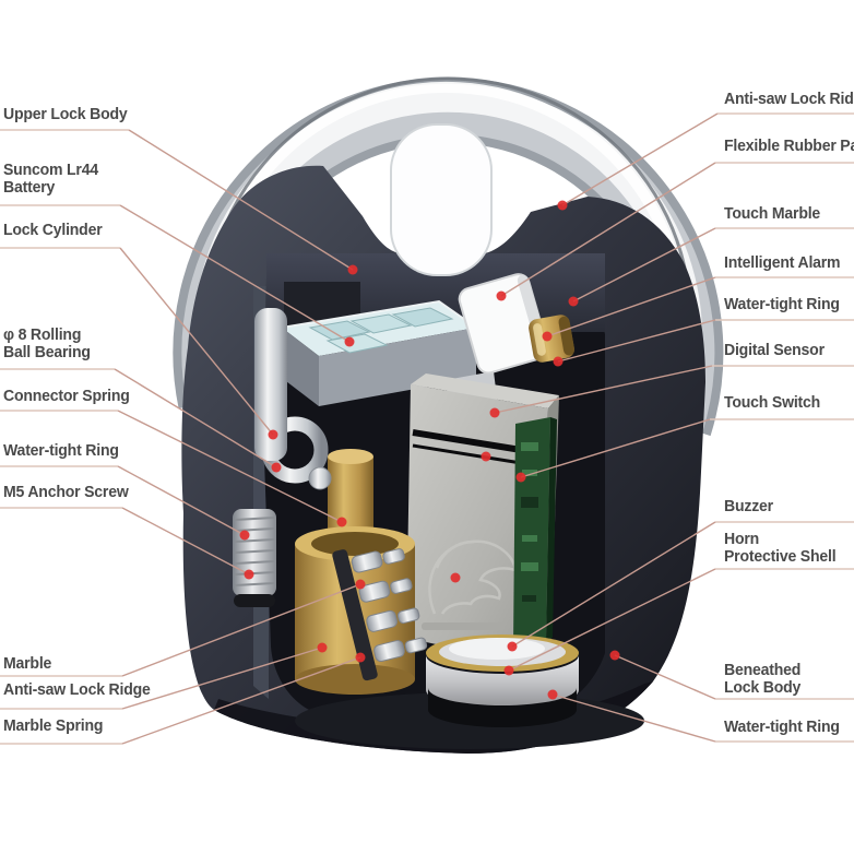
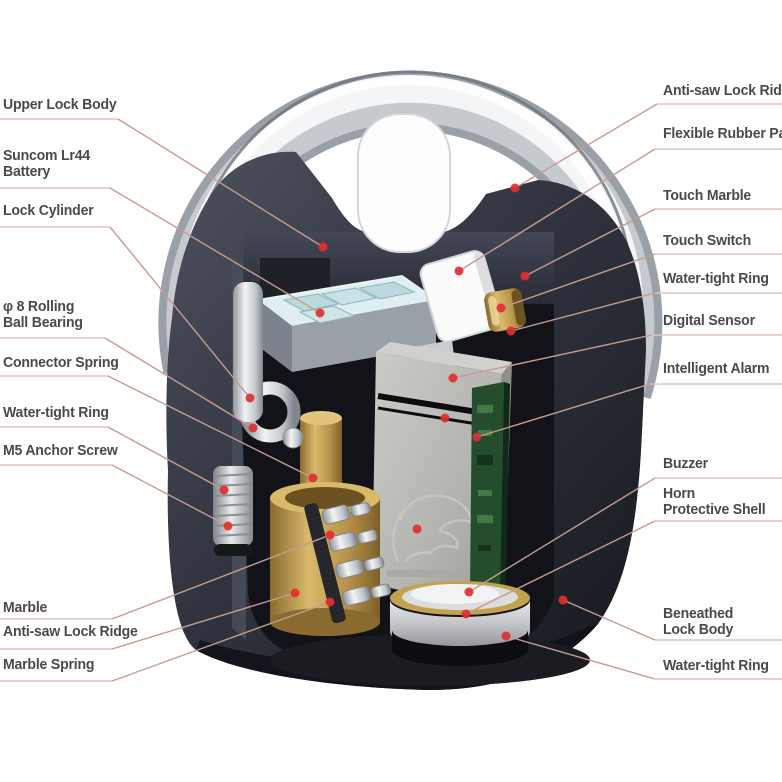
  Upper Lock Body
  Suncom Lr44
  Battery
  Lock Cylinder
  φ 8 Rolling
  Ball Bearing
  Connector Spring
  Water-tight Ring
  M5 Anchor Screw
  Marble
  Anti-saw Lock Ridge
  Marble Spring
  Anti-saw Lock Rid
  Flexible Rubber P
  Touch Marble
- Intelligent Alarm
+ Touch Switch
  Water-tight Ring
  Digital Sensor
- Touch Switch
+ Intelligent Alarm
  Buzzer
  Horn
  Protective Shell
  Beneathed
  Lock Body
  Water-tight Ring
